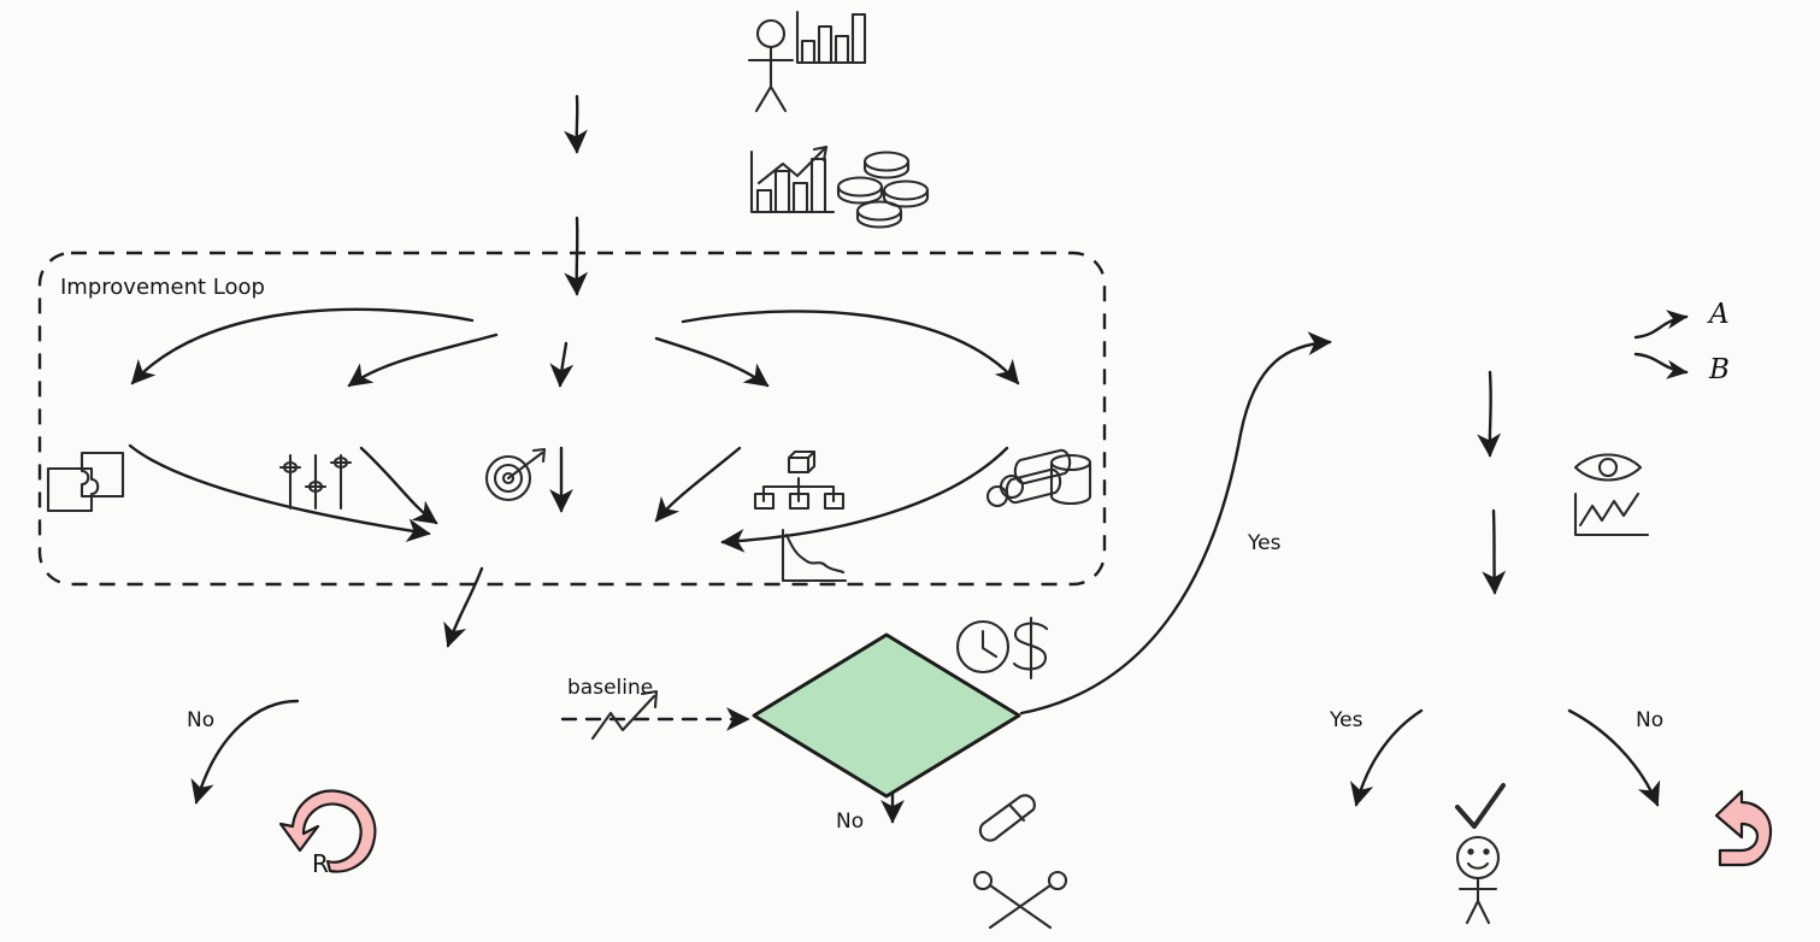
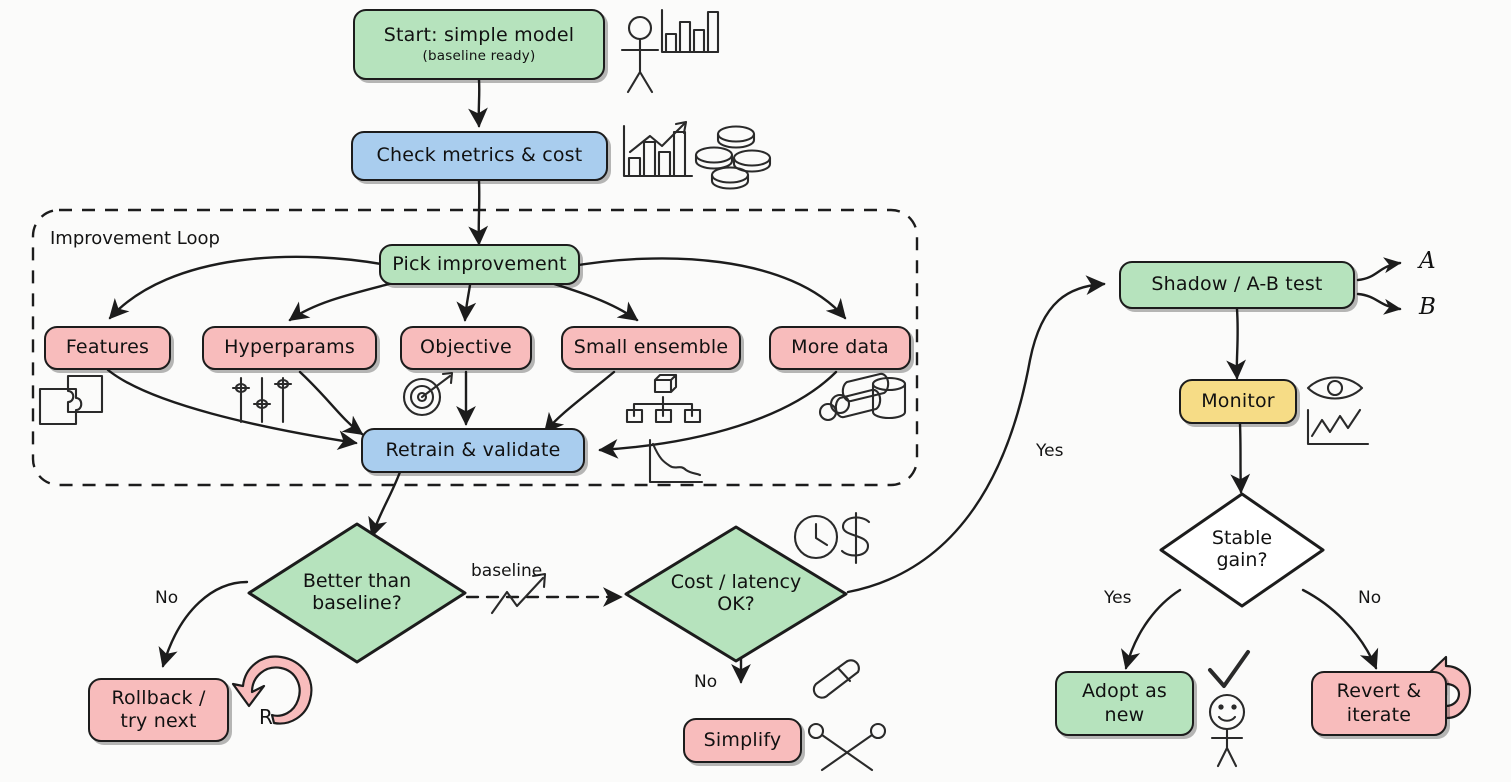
+ Start: simple model
+ (baseline ready)
+ Check metrics & cost
+ Pick improvement
+ Features
+ Hyperparams
+ Objective
+ Small ensemble
+ More data
+ Retrain & validate
+ Rollback /
+ try next
+ Simplify
+ Shadow / A-B test
+ Monitor
+ Adopt as
+ new
+ Revert &
+ iterate
+ Better than
+ baseline?
+ Cost / latency
+ OK?
+ Stable
+ gain?
  Improvement Loop
  No
  baseline
  No
  Yes
  Yes
  No
  A
  B
  R
